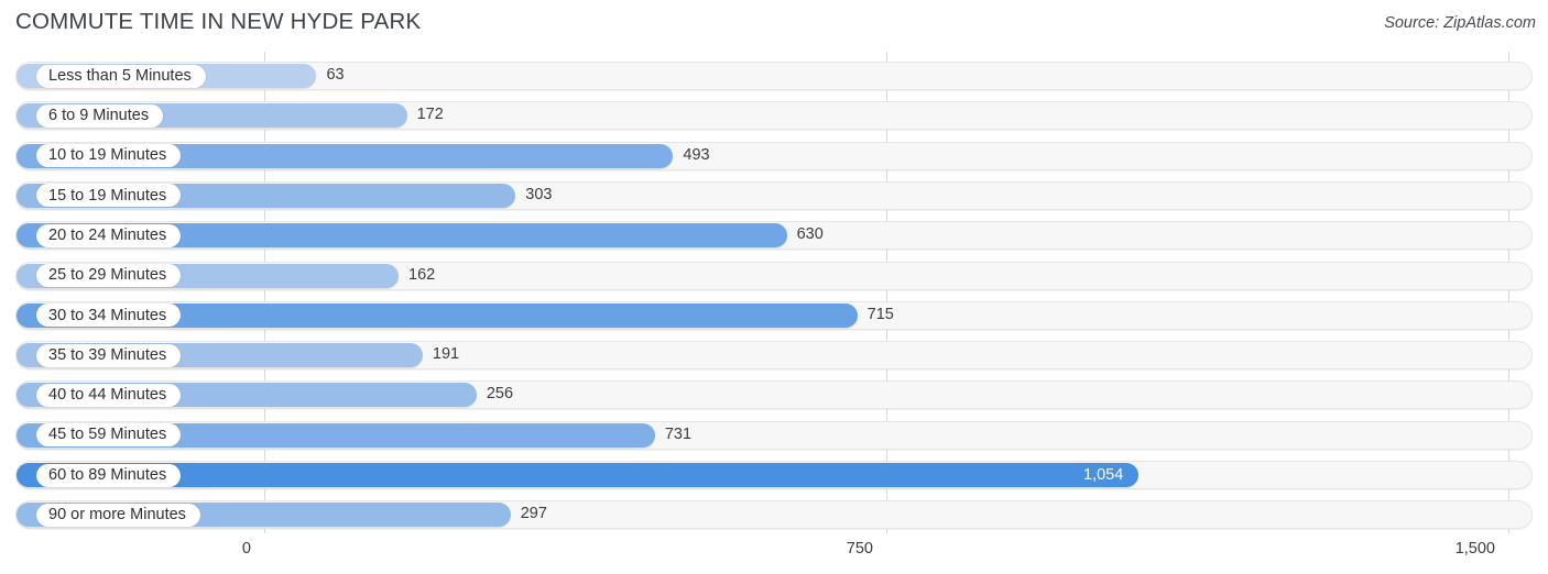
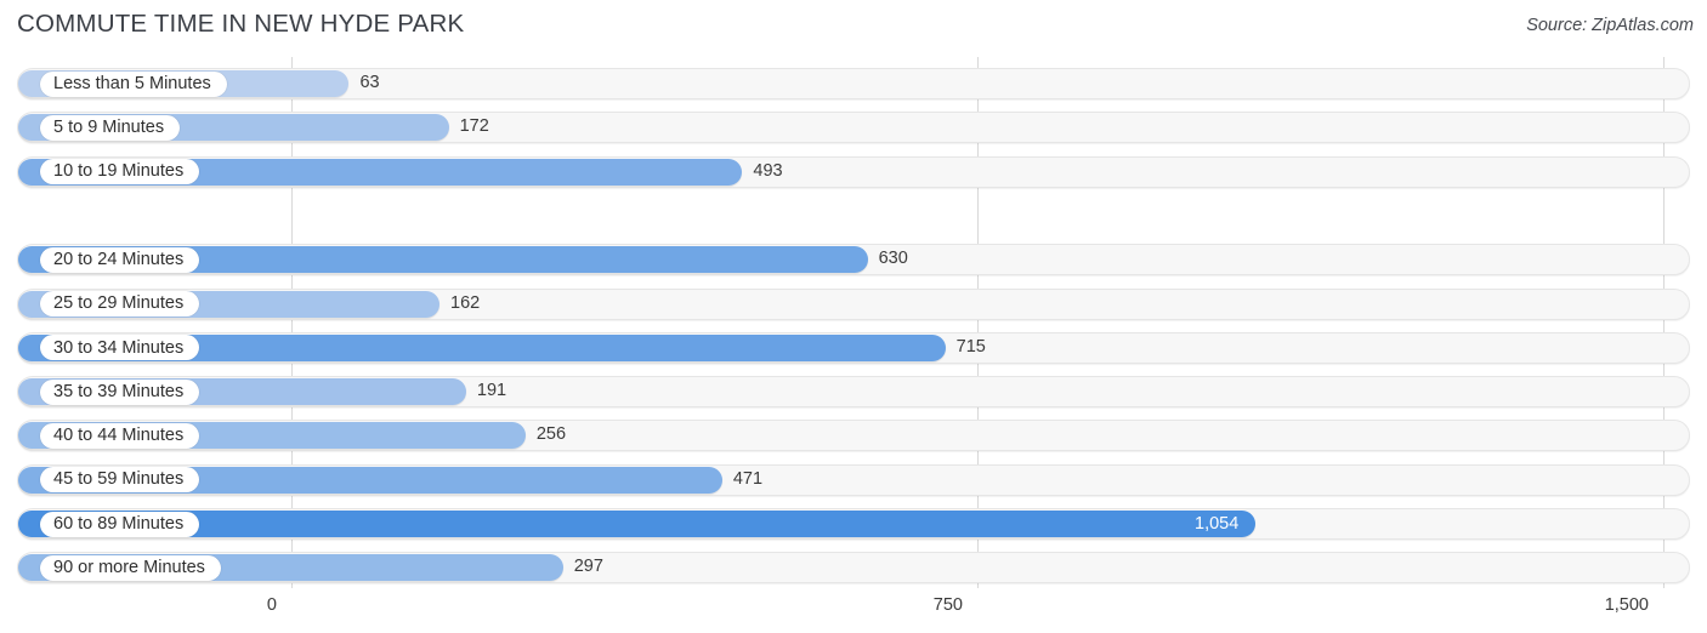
  COMMUTE TIME IN NEW HYDE PARK
  Source: ZipAtlas.com
  Less than 5 Minutes
  63
- 6 to 9 Minutes
+ 5 to 9 Minutes
  172
  10 to 19 Minutes
  493
- 15 to 19 Minutes
- 303
  20 to 24 Minutes
  630
  25 to 29 Minutes
  162
  30 to 34 Minutes
  715
  35 to 39 Minutes
  191
  40 to 44 Minutes
  256
  45 to 59 Minutes
- 731
+ 471
  60 to 89 Minutes
  1,054
  90 or more Minutes
  297
  0
  750
  1,500
